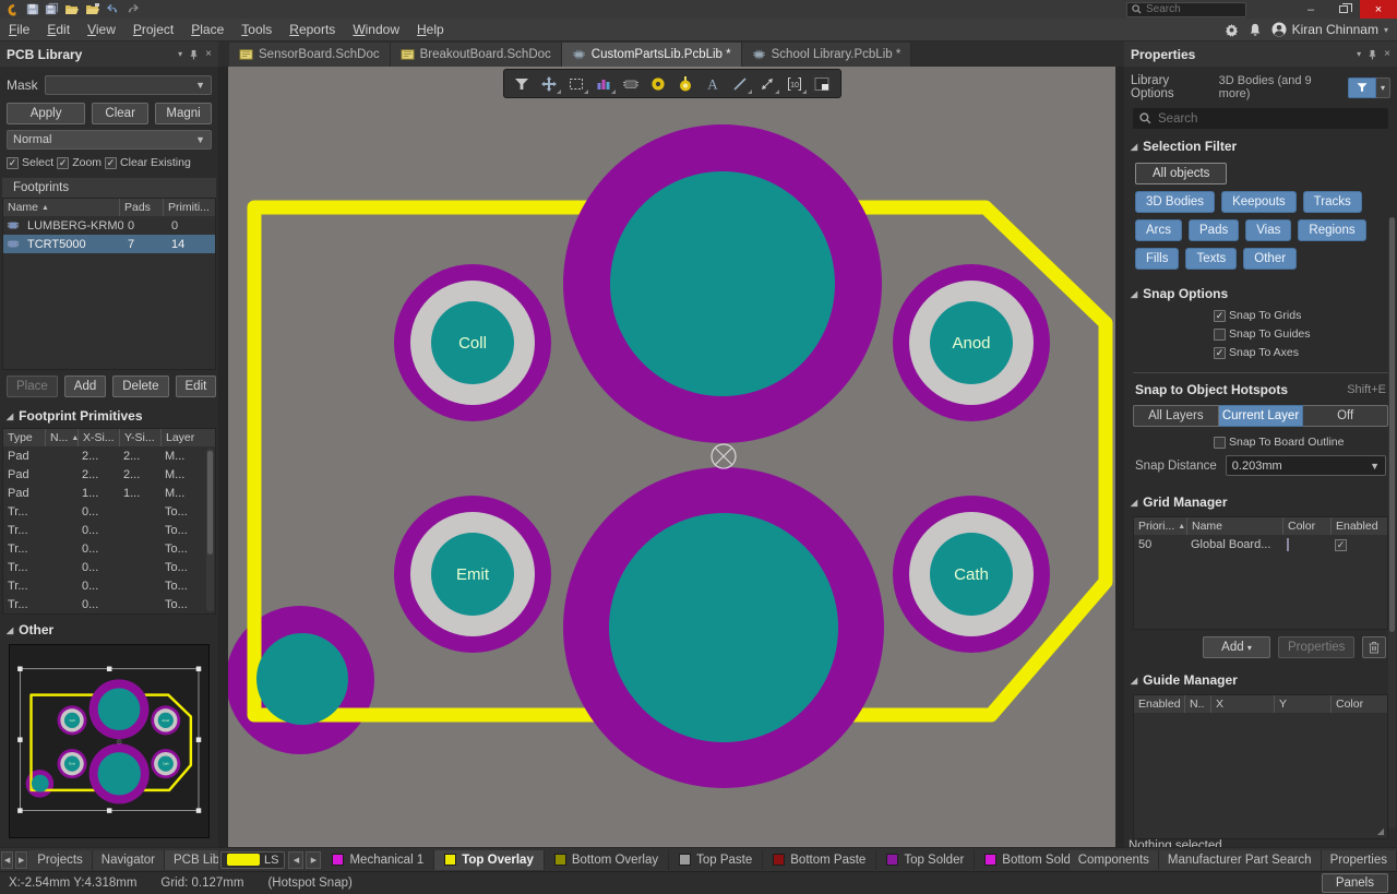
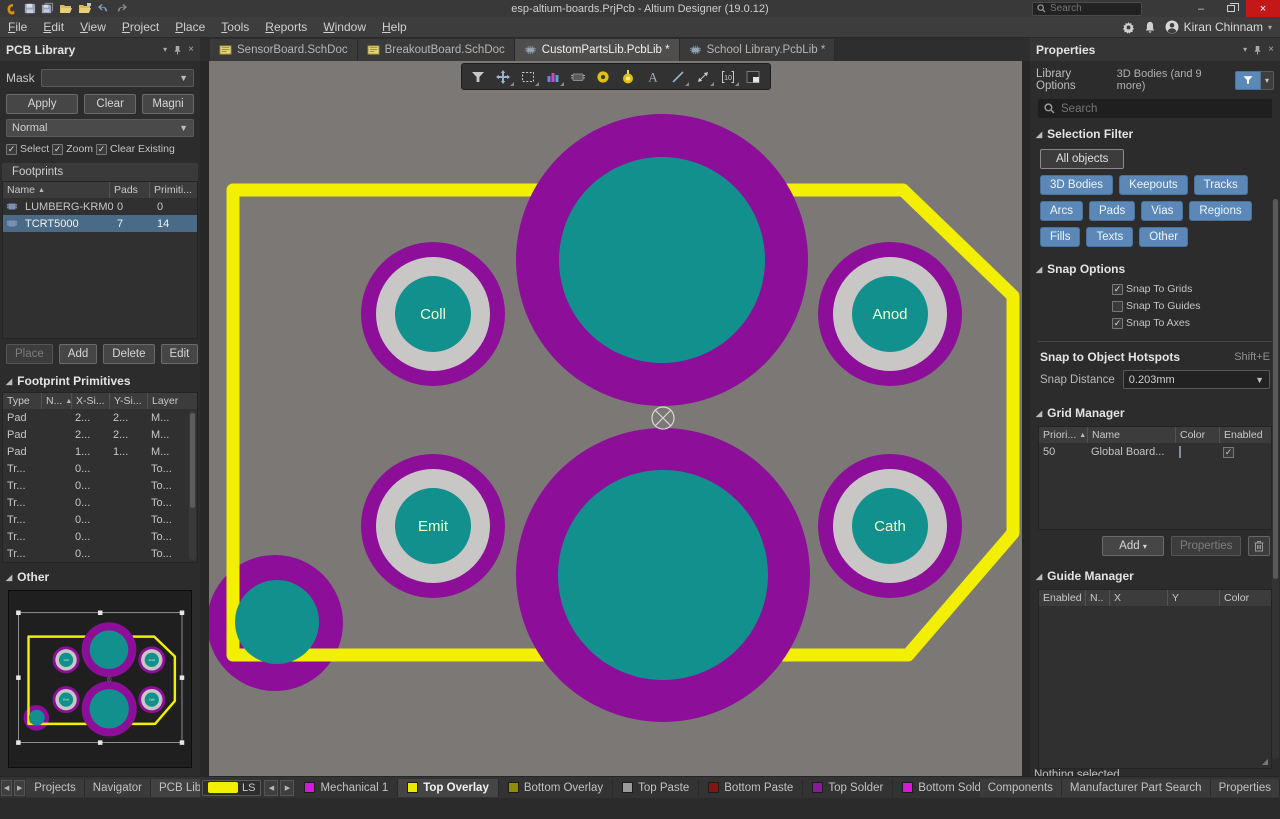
+ esp-altium-boards.PrjPcb - Altium Designer (19.0.12)
  Search
  –
  ×
  File
  Edit
  View
  Project
  Place
  Tools
  Reports
  Window
  Help
  Kiran Chinnam
  ▾
  PCB Library
  ▾
  ×
  SensorBoard.SchDoc
  BreakoutBoard.SchDoc
  CustomPartsLib.PcbLib *
  School Library.PcbLib *
  Properties
  ▾
  ×
  Mask
  ▼
  Apply
  Clear
  Magni
  Normal
  ▼
  ✓
  Select
  ✓
  Zoom
  ✓
  Clear Existing
  Footprints
  Name
  Pads
  Primiti...
  LUMBERG-KRM0
  0
  0
  TCRT5000
  7
  14
  Place
  Add
  Delete
  Edit
  ◢
  Footprint Primitives
  Type
  N...
  X-Si...
  Y-Si...
  Layer
  Pad
  2...
  2...
  M...
  Pad
  2...
  2...
  M...
  Pad
  1...
  1...
  M...
  Tr...
  0...
  To...
  Tr...
  0...
  To...
  Tr...
  0...
  To...
  Tr...
  0...
  To...
  Tr...
  0...
  To...
  Tr...
  0...
  To...
  ◢
  Other
  Coll
  Anod
  Emit
  Cath
  A
  Library Options
  3D Bodies (and 9 more)
  ▾
  Search
  ◢
  Selection Filter
  All objects
  3D Bodies
  Keepouts
  Tracks
  Arcs
  Pads
  Vias
  Regions
  Fills
  Texts
  Other
  ◢
  Snap Options
  ✓
  Snap To Grids
  Snap To Guides
  ✓
  Snap To Axes
  Snap to Object Hotspots
  Shift+E
- All Layers
- Current Layer
- Off
- Snap To Board Outline
  Snap Distance
  0.203mm
  ▼
  ◢
  Grid Manager
  Priori...
  Name
  Color
  Enabled
  50
  Global Board...
  ✓
  Add ▾
  Properties
  ◢
  Guide Manager
  Enabled
  N..
  X
  Y
  Color
  ◢
  Nothing selected
  Projects
  Navigator
  LS
  Mechanical 1
  Top Overlay
  Bottom Overlay
  Top Paste
  Bottom Paste
  Top Solder
  Bottom Sold
  Components
  Manufacturer Part Search
  Properties
- X:-2.54mm Y:4.318mm
- Grid: 0.127mm
- (Hotspot Snap)
- Panels
